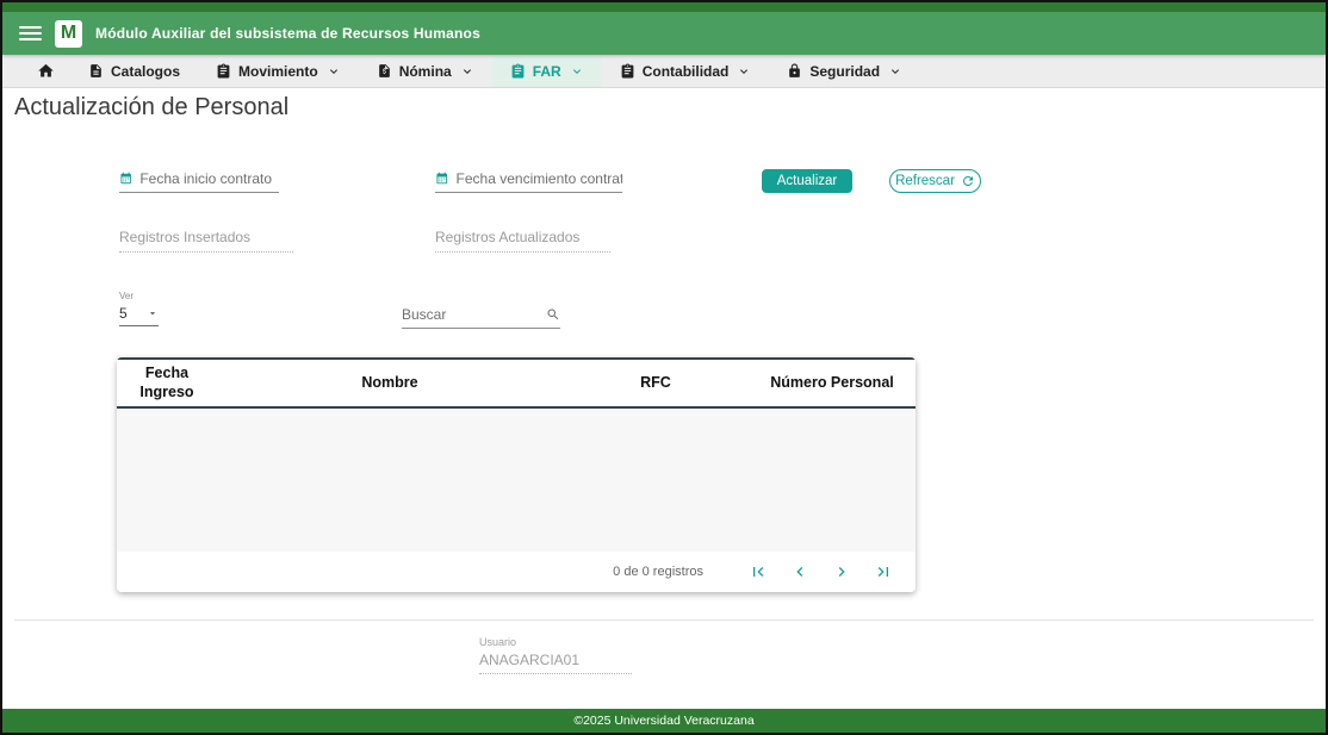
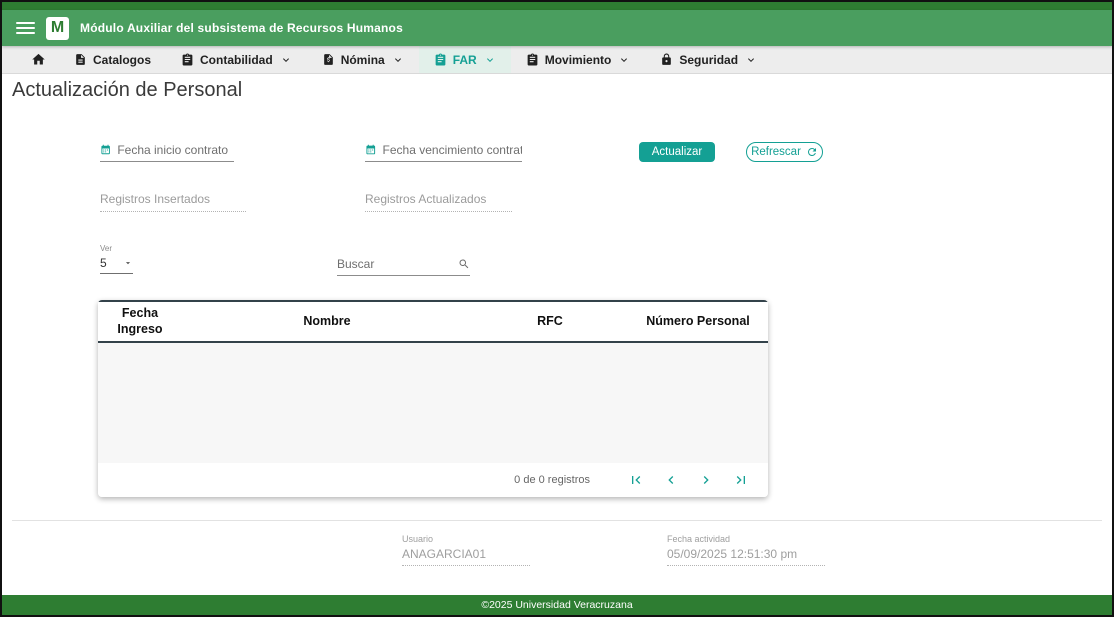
  M
  Módulo Auxiliar del subsistema de Recursos Humanos
  Catalogos
- Movimiento
+ Contabilidad
  Nómina
  FAR
- Contabilidad
+ Movimiento
  Seguridad
  Actualización de Personal
  Fecha inicio contrato
  Fecha vencimiento contra
  Actualizar
  Refrescar
  Registros Insertados
  Registros Actualizados
  Ver
  5
  Buscar
  Fecha Ingreso
  Nombre
  RFC
  Número Personal
  0 de 0 registros
  Usuario
  ANAGARCIA01
+ Fecha actividad
+ 05/09/2025 12:51:30 pm
  ©2025 Universidad Veracruzana
